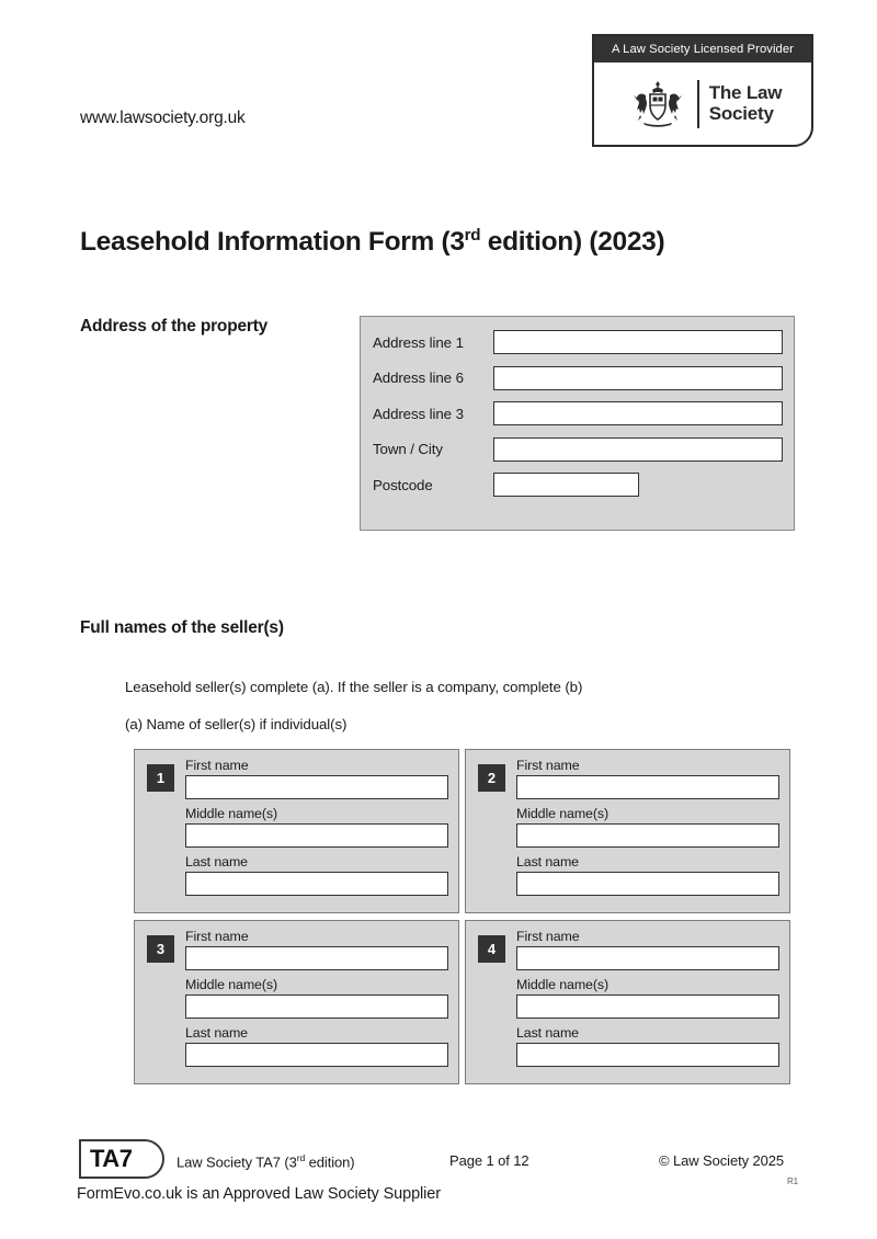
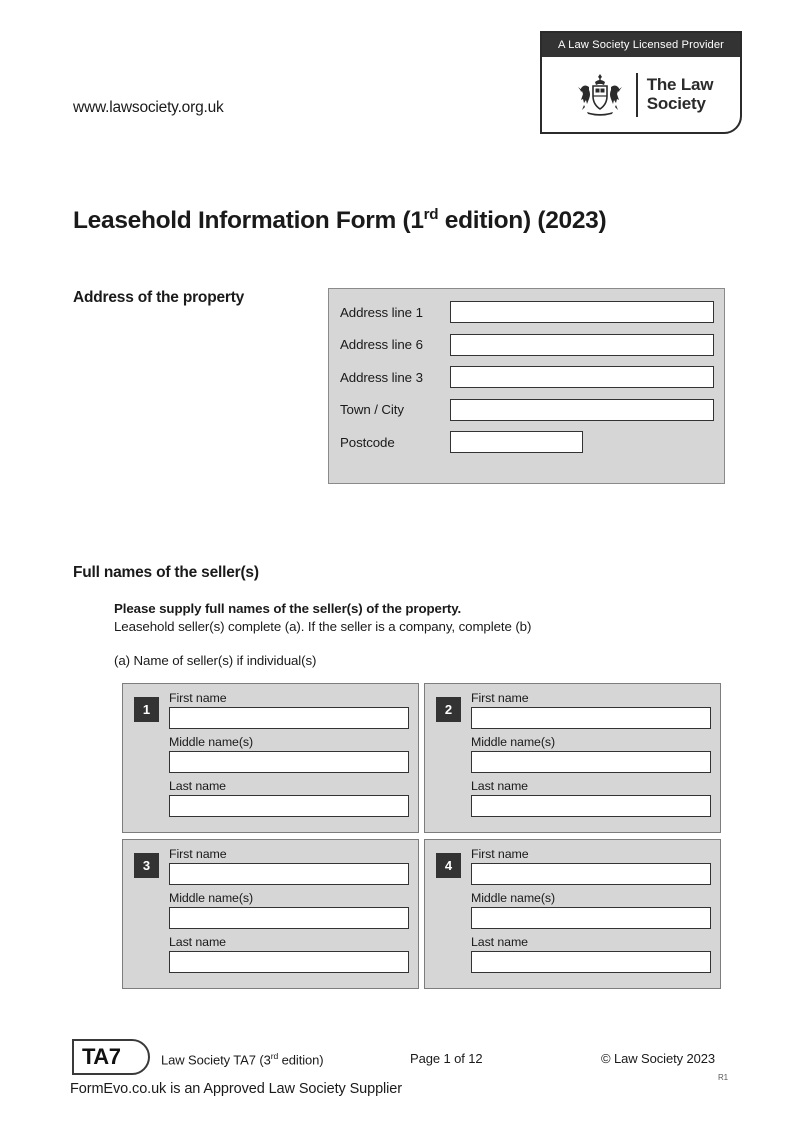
  www.lawsociety.org.uk
  A Law Society Licensed Provider
  The Law
  Society
- Leasehold Information Form (3rd edition) (2023)
+ Leasehold Information Form (1rd edition) (2023)
  Address of the property
  Address line 1
  Address line 6
  Address line 3
  Town / City
  Postcode
  Full names of the seller(s)
+ Please supply full names of the seller(s) of the property.
  Leasehold seller(s) complete (a). If the seller is a company, complete (b)
  (a) Name of seller(s) if individual(s)
  1
  First name
  Middle name(s)
  Last name
  2
  First name
  Middle name(s)
  Last name
  3
  First name
  Middle name(s)
  Last name
  4
  First name
  Middle name(s)
  Last name
  TA7
  Law Society TA7 (3rd edition)
  Page 1 of 12
- © Law Society 2025
+ © Law Society 2023
  FormEvo.co.uk is an Approved Law Society Supplier
  R1
